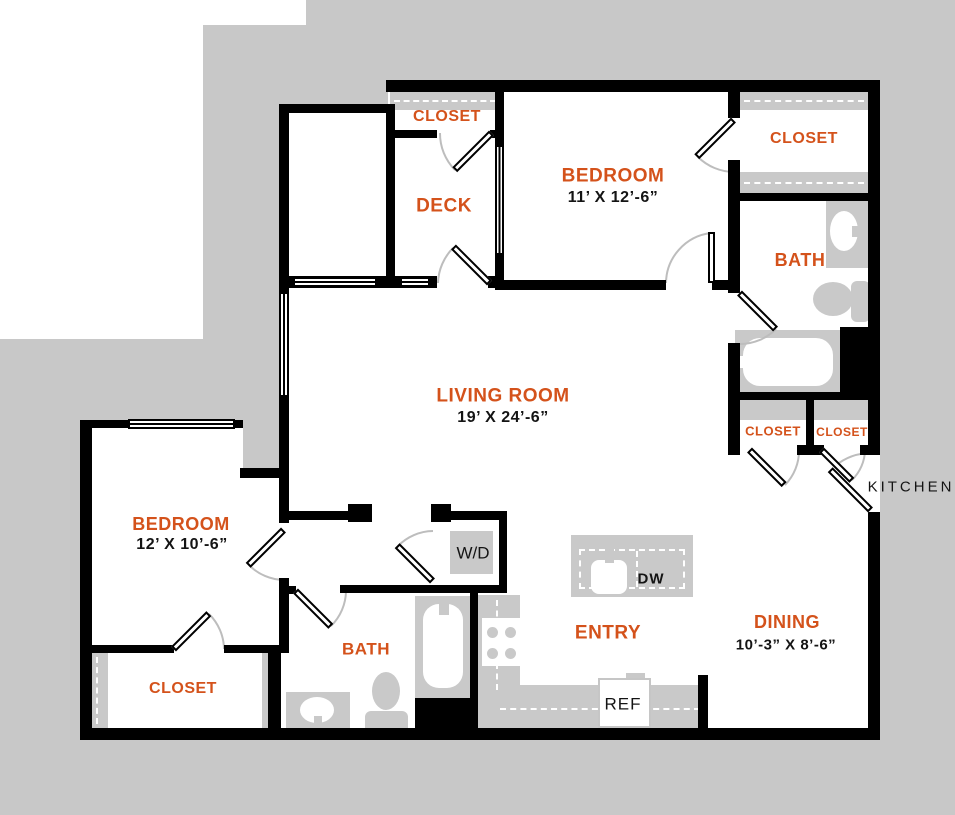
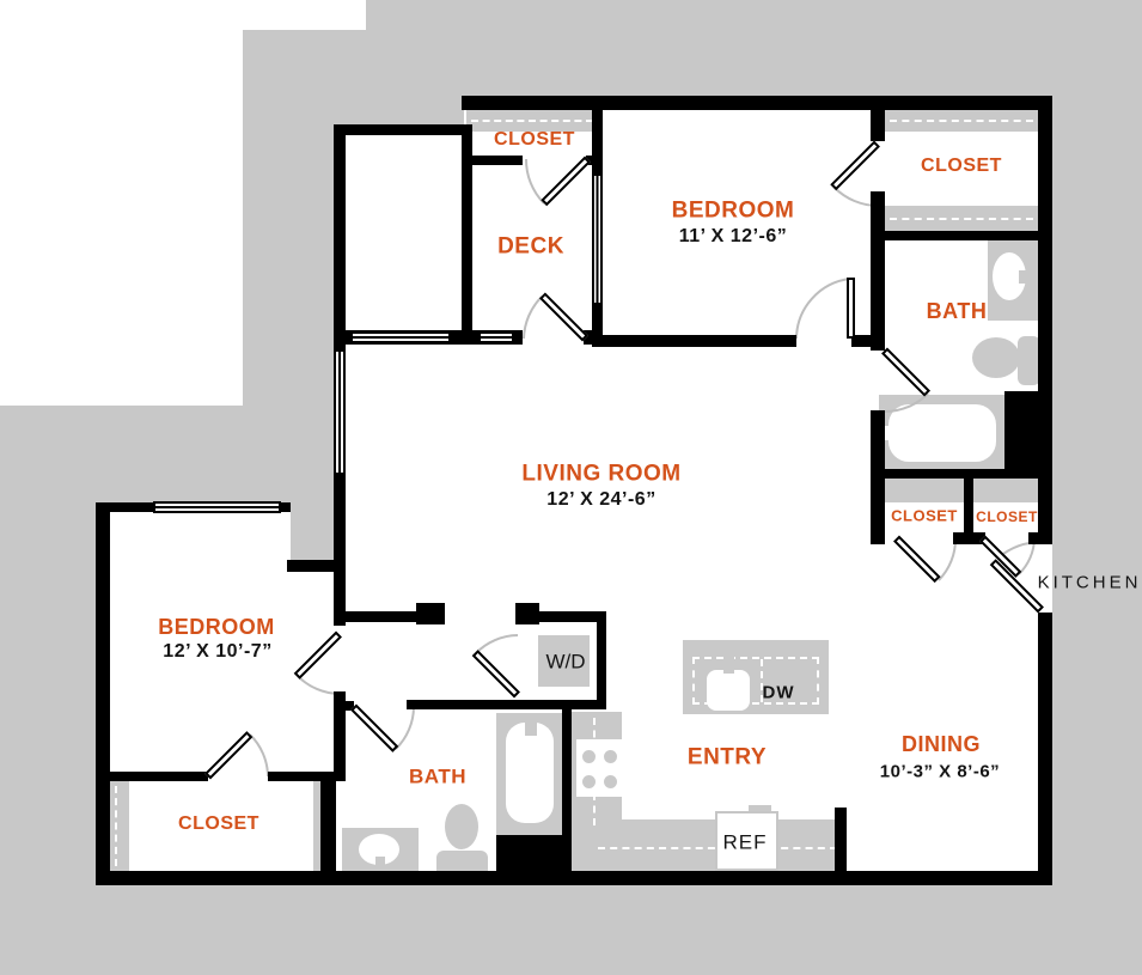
  CLOSET
  DECK
  BEDROOM
  11’ X 12’-6”
  CLOSET
  BATH
  LIVING ROOM
- 19’ X 24’-6”
+ 12’ X 24’-6”
  BEDROOM
- 12’ X 10’-6”
+ 12’ X 10’-7”
  CLOSET
  BATH
  CLOSET
  CLOSET
  ENTRY
  DINING
  10’-3” X 8’-6”
  KITCHEN
  W/D
  DW
  REF
